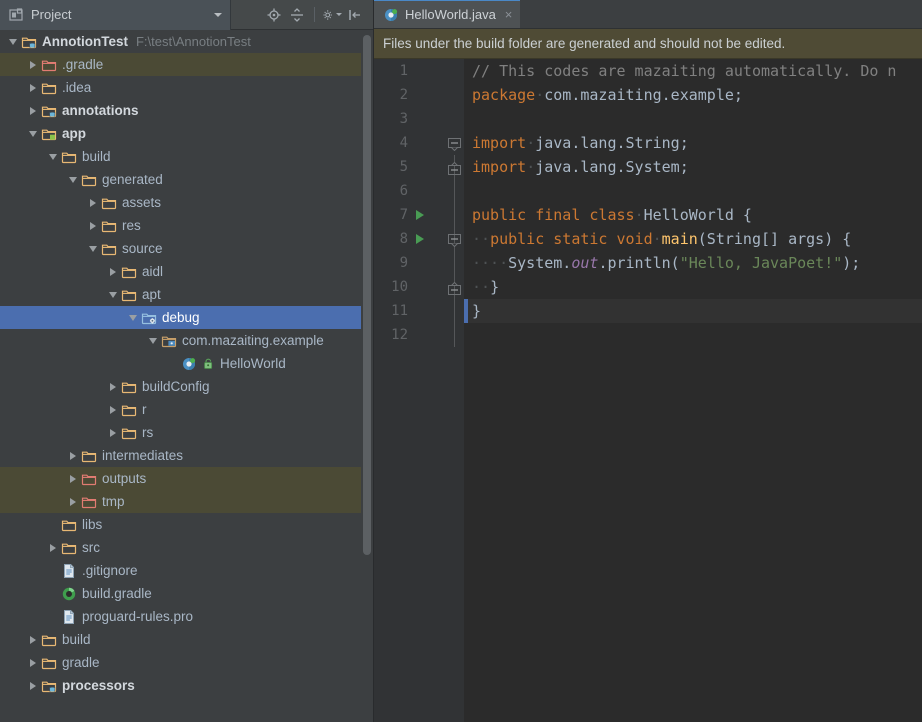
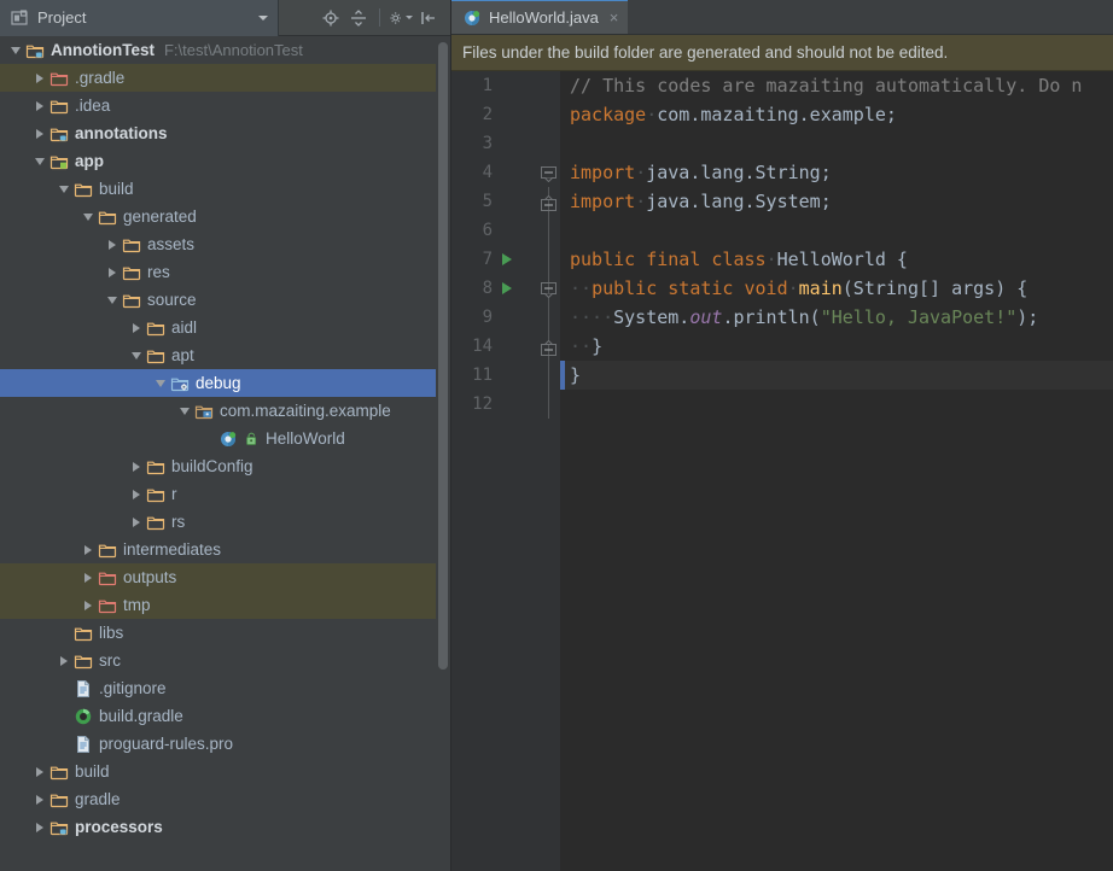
  Project
  AnnotionTest
  F:\test\AnnotionTest
  .gradle
  .idea
  annotations
  app
  build
  generated
  assets
  res
  source
  aidl
  apt
  debug
  com.mazaiting.example
  HelloWorld
  buildConfig
  r
  rs
  intermediates
  outputs
  tmp
  libs
  src
  .gitignore
  build.gradle
  proguard-rules.pro
  build
  gradle
  processors
  HelloWorld.java
  ×
  Files under the build folder are generated and should not be edited.
  1
  2
  3
  4
  5
  6
  7
  8
  9
- 10
+ 14
  11
  12
  // This codes are mazaiting automatically. Do n
  package·com.mazaiting.example;
  import·java.lang.String;
  import·java.lang.System;
  public final class·HelloWorld {
  ··public static void·main(String[] args) {
  ····System.out.println("Hello, JavaPoet!");
  ··}
  }
